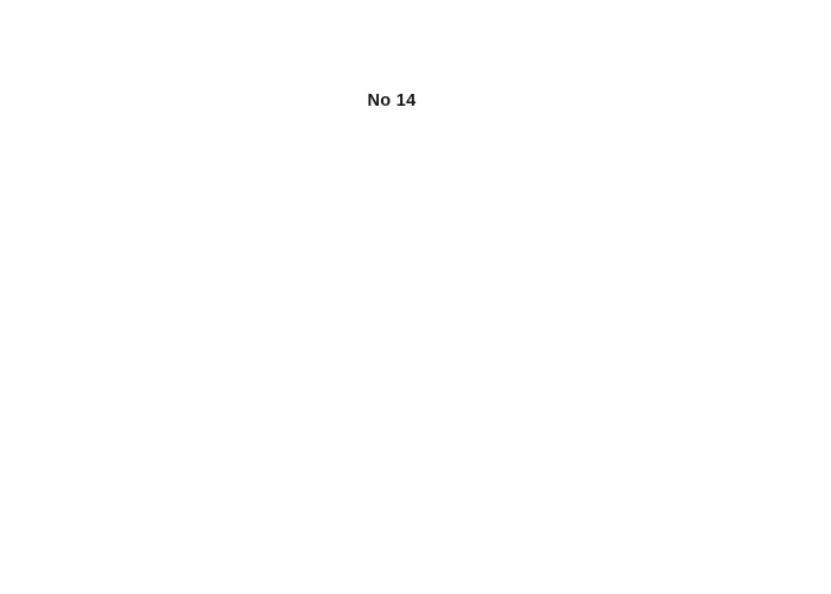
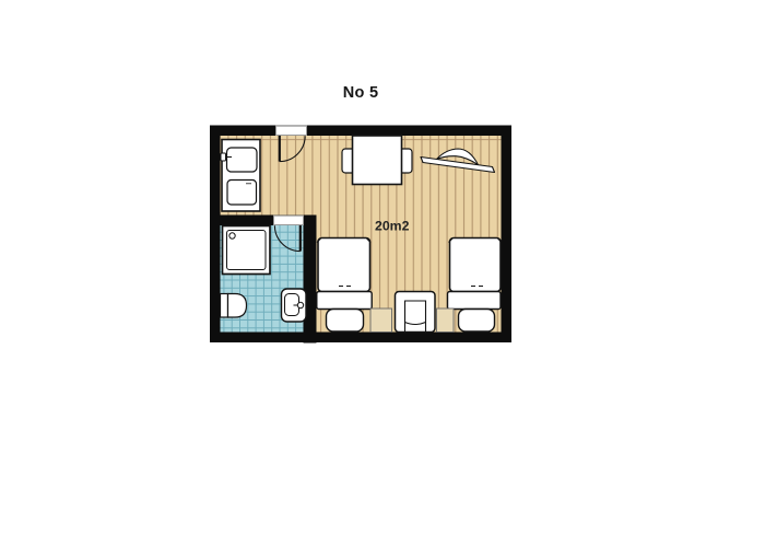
- No 14
+ No 5
+ 20m2
